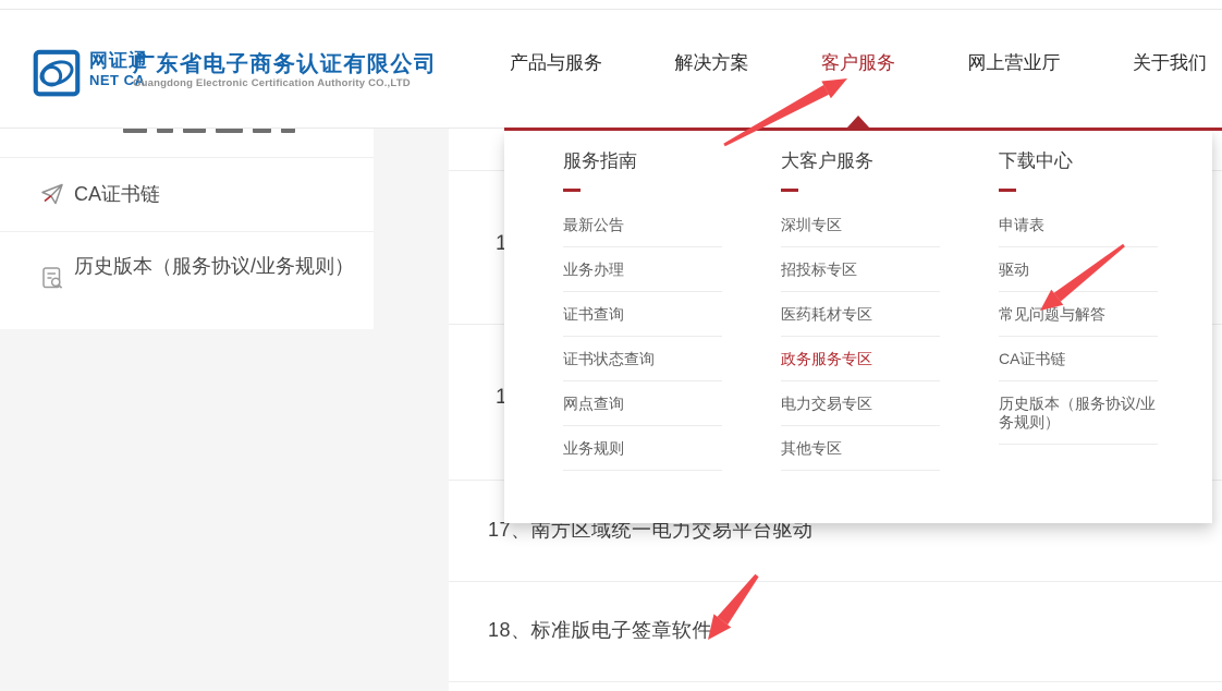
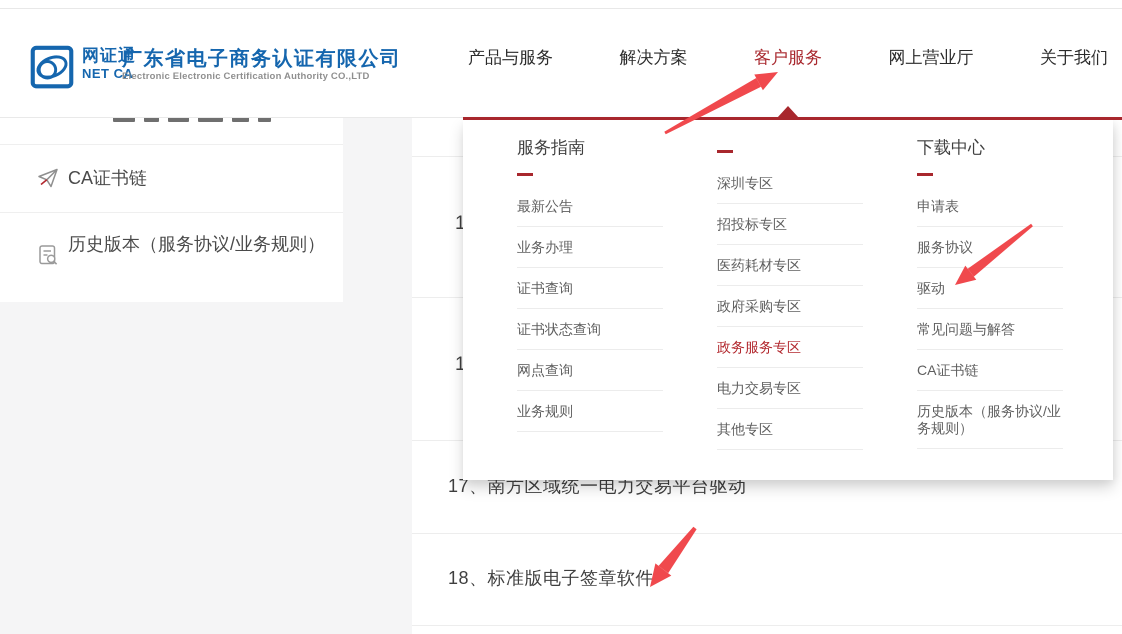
  网证通
  NET CA
  广东省电子商务认证有限公司
- Guangdong Electronic Certification Authority CO.,LTD
+ Electronic Electronic Certification Authority CO.,LTD
  产品与服务
  解决方案
  客户服务
  网上营业厅
  关于我们
  CA证书链
  历史版本（服务协议/业务规则）
  1
  1
  17、南方区域统一电力交易平台驱动
  18、标准版电子签章软件
  服务指南
  最新公告
  业务办理
  证书查询
  证书状态查询
  网点查询
  业务规则
- 大客户服务
  深圳专区
  招投标专区
  医药耗材专区
+ 政府采购专区
  政务服务专区
  电力交易专区
  其他专区
  下载中心
  申请表
+ 服务协议
  驱动
  常见问题与解答
  CA证书链
  历史版本（服务协议/业务规则）
